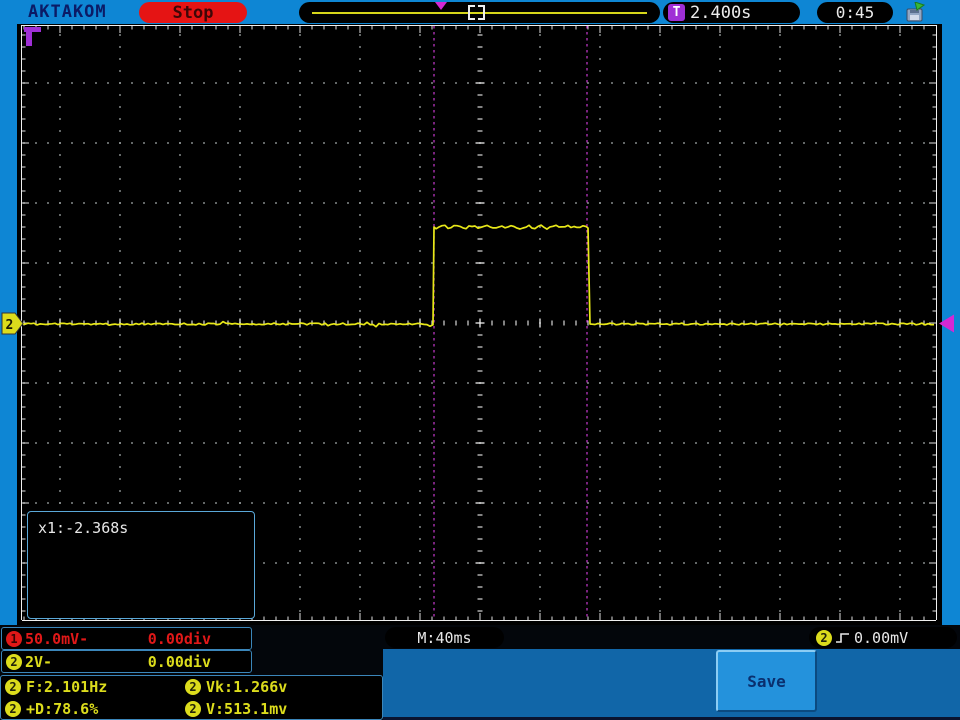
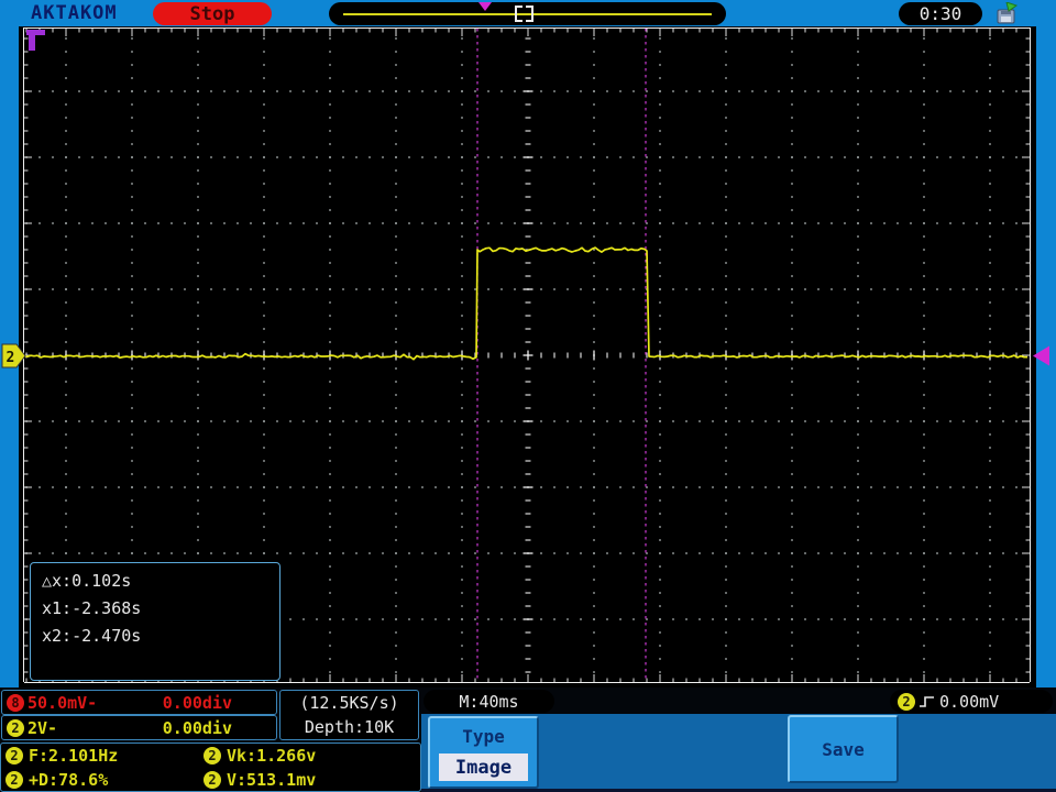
  AKTAKOM
  Stop
- T
- 2.400s
- 0:45
+ 0:30
  2
+ △x:0.102s
  x1:-2.368s
+ x2:-2.470s
- 1
+ 8
  50.0mV-
  0.00div
  2
  2V-
  0.00div
+ (12.5KS/s)
+ Depth:10K
  M:40ms
  2
  0.00mV
+ Type
+ Image
  Save
  2
  F:2.101Hz
  2
  Vk:1.266v
  2
  +D:78.6%
  2
  V:513.1mv
